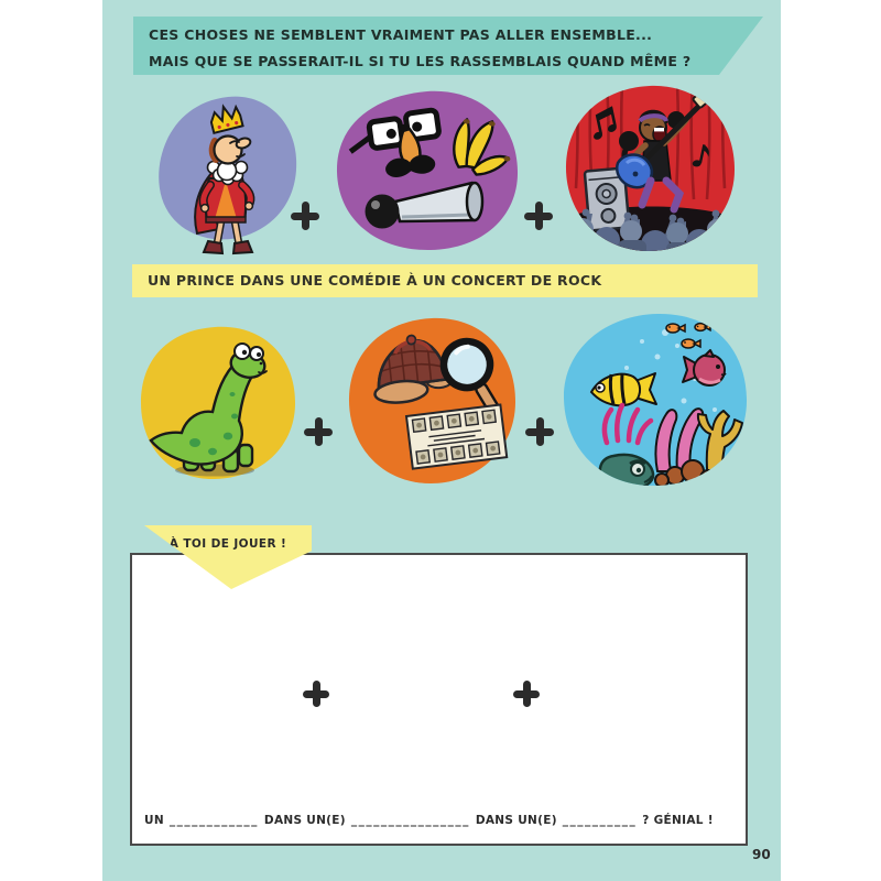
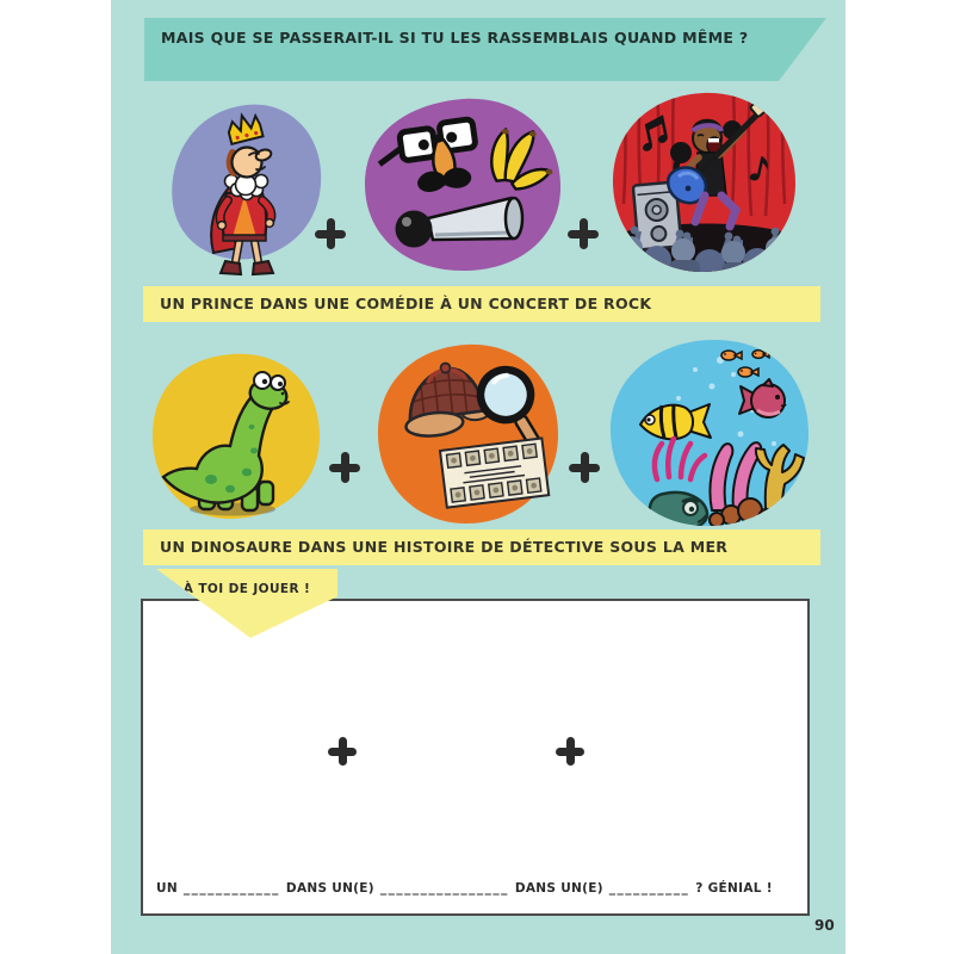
- CES CHOSES NE SEMBLENT VRAIMENT PAS ALLER ENSEMBLE...
  MAIS QUE SE PASSERAIT-IL SI TU LES RASSEMBLAIS QUAND MÊME ?
  UN PRINCE DANS UNE COMÉDIE À UN CONCERT DE ROCK
+ UN DINOSAURE DANS UNE HISTOIRE DE DÉTECTIVE SOUS LA MER
  À TOI DE JOUER !
  UN
  ____________
  DANS UN(E)
  ________________
  DANS UN(E)
  __________
  ? GÉNIAL !
  90
